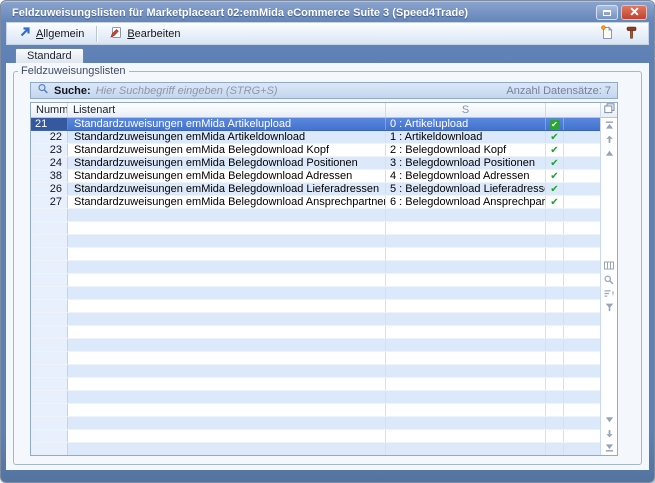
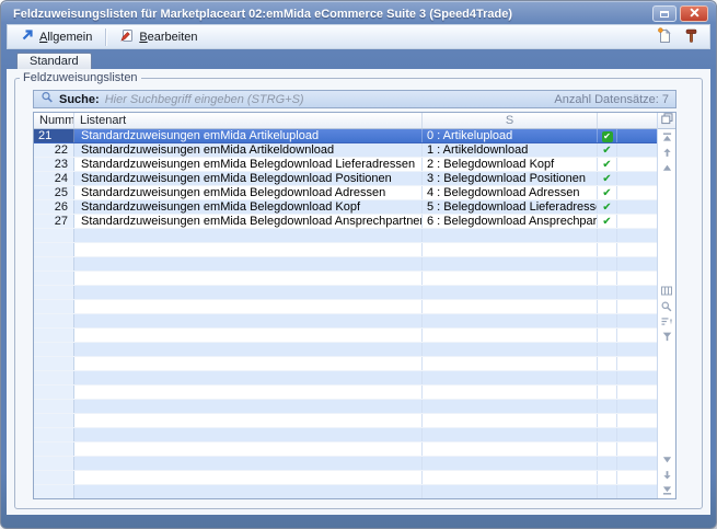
  Feldzuweisungslisten für Marketplaceart 02:emMida eCommerce Suite 3 (Speed4Trade)
  Allgemein
  Bearbeiten
  Standard
  Feldzuweisungslisten
  Suche:
  Hier Suchbegriff eingeben (STRG+S)
  Anzahl Datensätze: 7
  Listenart
  S
  21
  Standardzuweisungen emMida Artikelupload
  0 : Artikelupload
  ✔
  22
  Standardzuweisungen emMida Artikeldownload
  1 : Artikeldownload
  ✔
  23
- Standardzuweisungen emMida Belegdownload Kopf
+ Standardzuweisungen emMida Belegdownload Lieferadressen
  2 : Belegdownload Kopf
  ✔
  24
  Standardzuweisungen emMida Belegdownload Positionen
  3 : Belegdownload Positionen
  ✔
- 38
+ 25
  Standardzuweisungen emMida Belegdownload Adressen
  4 : Belegdownload Adressen
  ✔
  26
- Standardzuweisungen emMida Belegdownload Lieferadressen
+ Standardzuweisungen emMida Belegdownload Kopf
  5 : Belegdownload Lieferadress
  ✔
  27
  Standardzuweisungen emMida Belegdownload Ansprechpartner
  6 : Belegdownload Ansprechpar
  ✔
